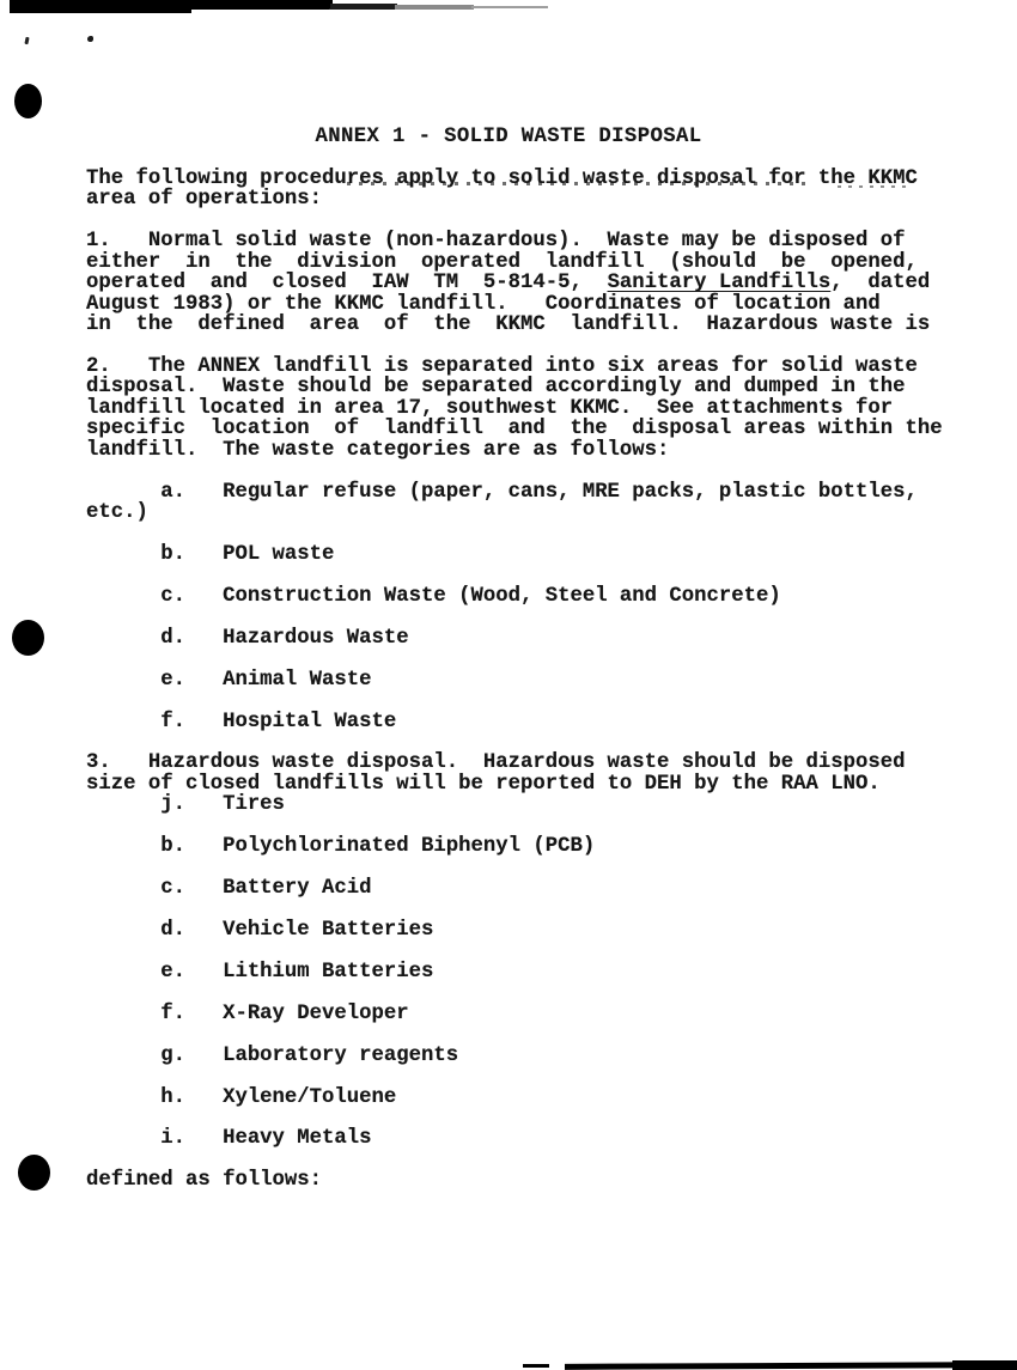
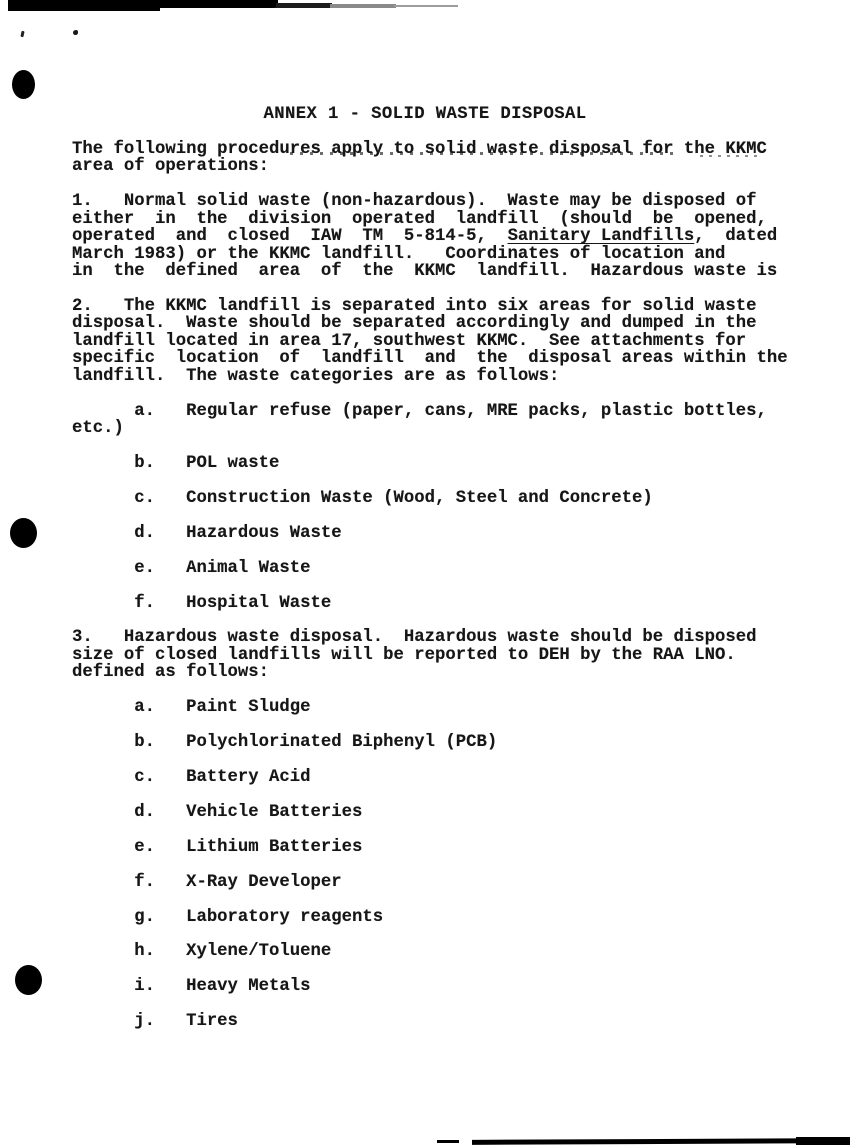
  ANNEX 1 - SOLID WASTE DISPOSAL
  The following procedures apply to solid waste disposal for the KKMC
  area of operations:
  1. Normal solid waste (non-hazardous). Waste may be disposed of
  either in the division operated landfill (should be opened,
  operated and closed IAW TM 5-814-5, Sanitary Landfills, dated
- August 1983) or the KKMC landfill. Coordinates of location and
+ March 1983) or the KKMC landfill. Coordinates of location and
  in the defined area of the KKMC landfill. Hazardous waste is
- 2. The ANNEX landfill is separated into six areas for solid waste
+ 2. The KKMC landfill is separated into six areas for solid waste
  disposal. Waste should be separated accordingly and dumped in the
  landfill located in area 17, southwest KKMC. See attachments for
  specific location of landfill and the disposal areas within the
  landfill. The waste categories are as follows:
  a. Regular refuse (paper, cans, MRE packs, plastic bottles,
  etc.)
  b. POL waste
  c. Construction Waste (Wood, Steel and Concrete)
  d. Hazardous Waste
  e. Animal Waste
  f. Hospital Waste
  3. Hazardous waste disposal. Hazardous waste should be disposed
  size of closed landfills will be reported to DEH by the RAA LNO.
- j. Tires
+ defined as follows:
+ a. Paint Sludge
  b. Polychlorinated Biphenyl (PCB)
  c. Battery Acid
  d. Vehicle Batteries
  e. Lithium Batteries
  f. X-Ray Developer
  g. Laboratory reagents
  h. Xylene/Toluene
  i. Heavy Metals
- defined as follows:
+ j. Tires
